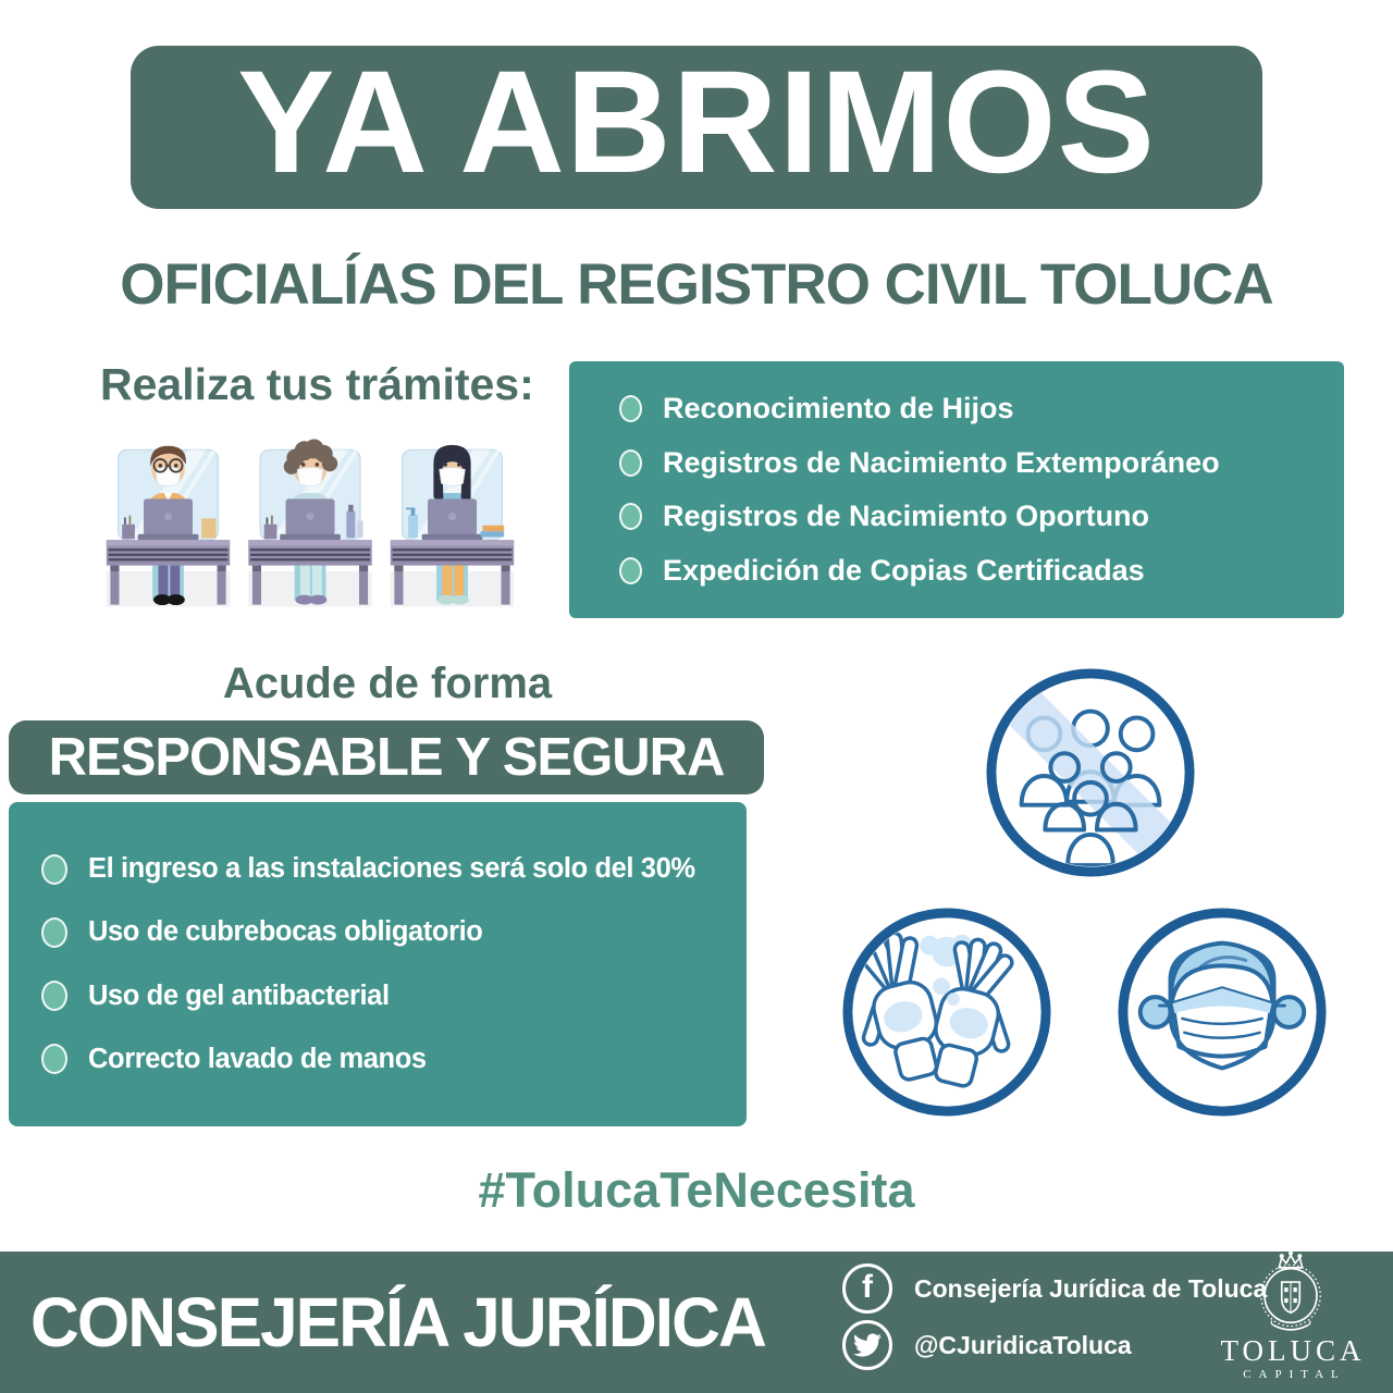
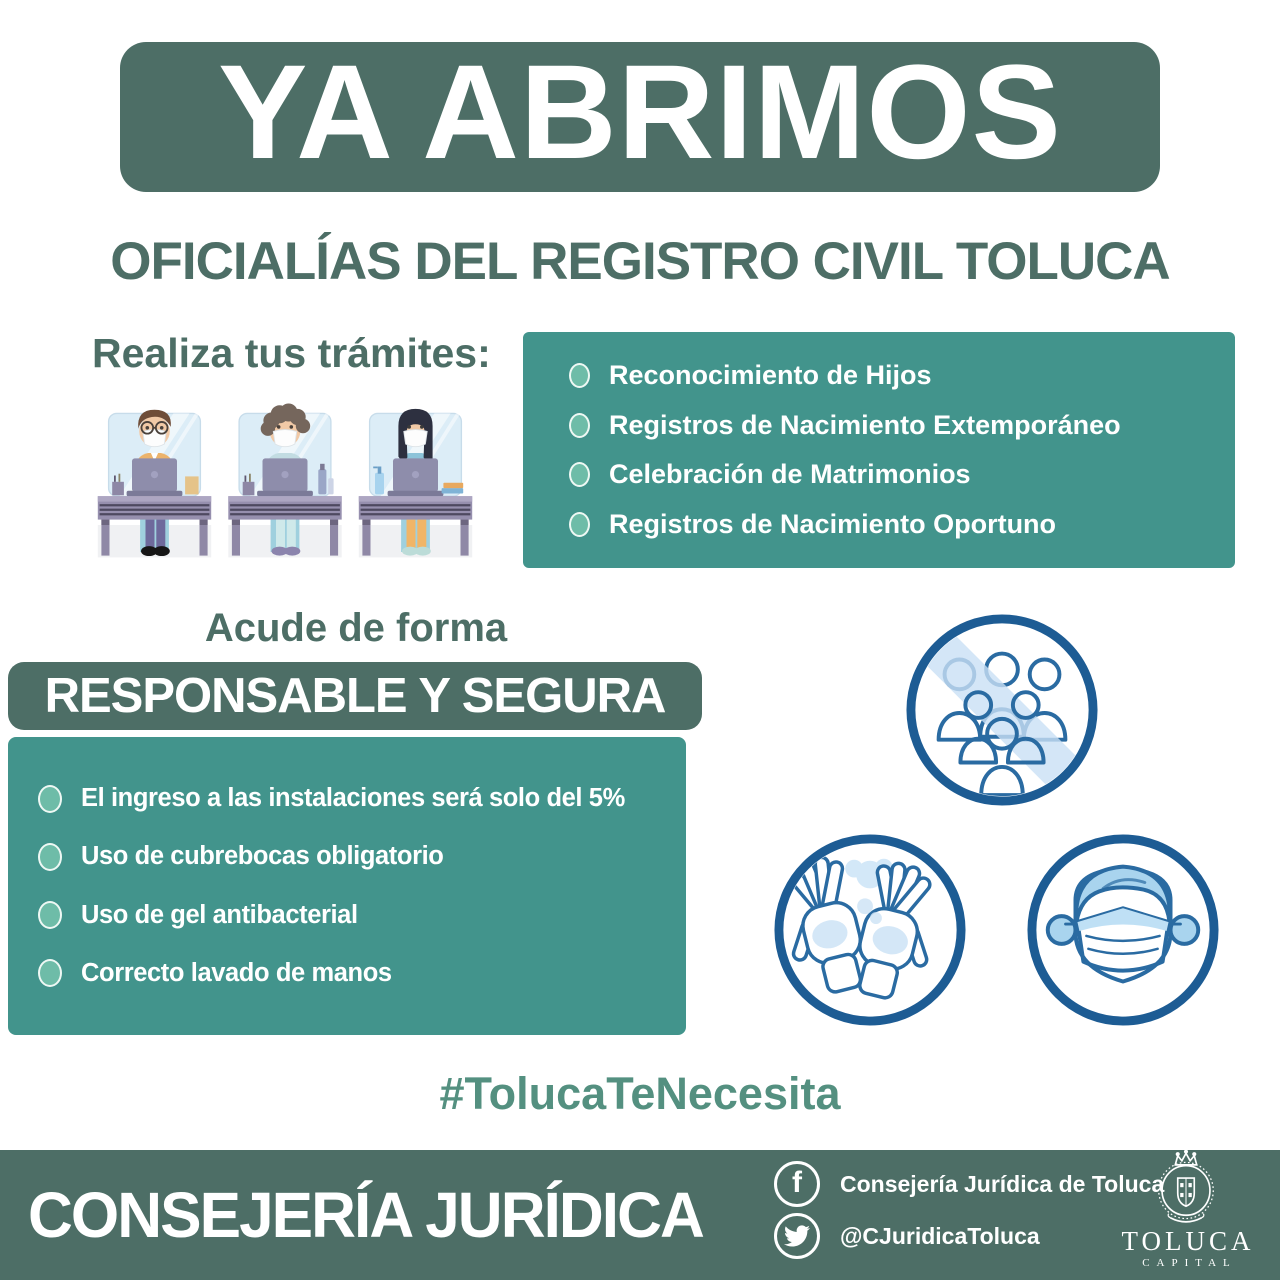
  YA ABRIMOS
  OFICIALÍAS DEL REGISTRO CIVIL TOLUCA
  Realiza tus trámites:
  Reconocimiento de Hijos
  Registros de Nacimiento Extemporáneo
+ Celebración de Matrimonios
  Registros de Nacimiento Oportuno
- Expedición de Copias Certificadas
  Acude de forma
  RESPONSABLE Y SEGURA
- El ingreso a las instalaciones será solo del 30%
+ El ingreso a las instalaciones será solo del 5%
  Uso de cubrebocas obligatorio
  Uso de gel antibacterial
  Correcto lavado de manos
  #TolucaTeNecesita
  CONSEJERÍA JURÍDICA
  f
  Consejería Jurídica de Toluca
  @CJuridicaToluca
  TOLUCA
  CAPITAL
